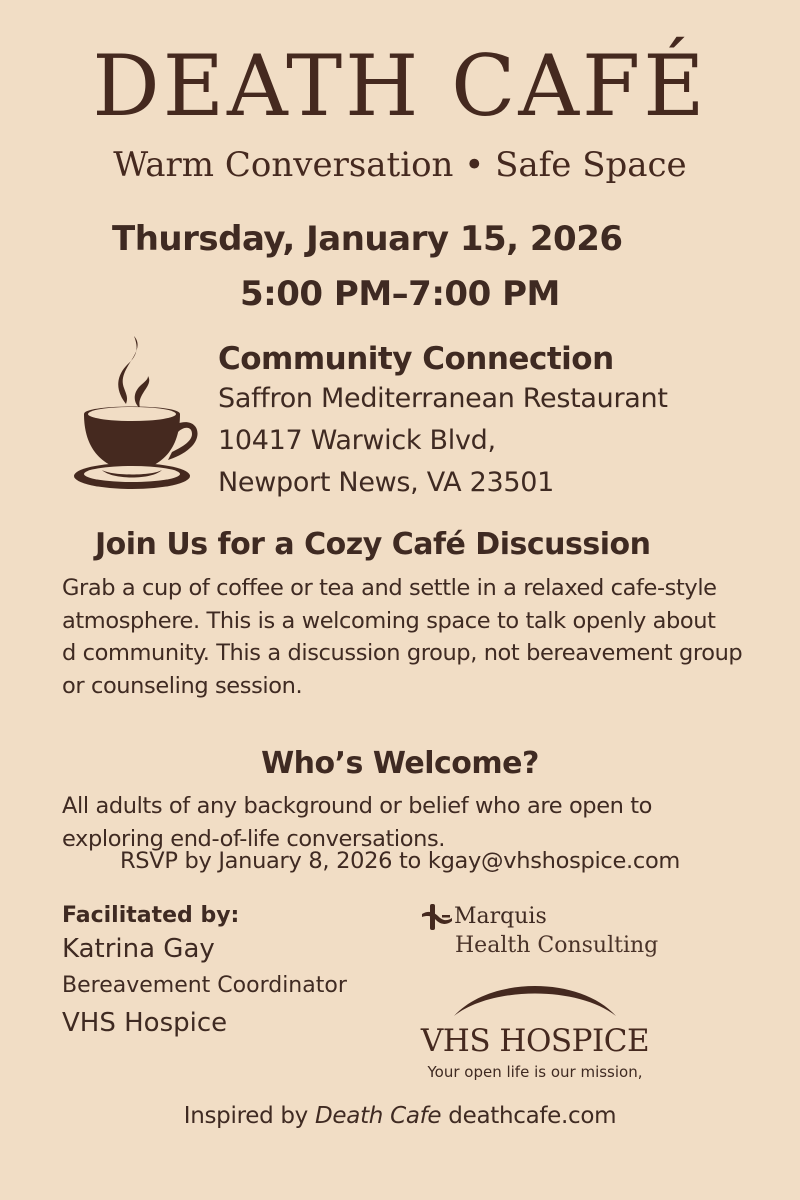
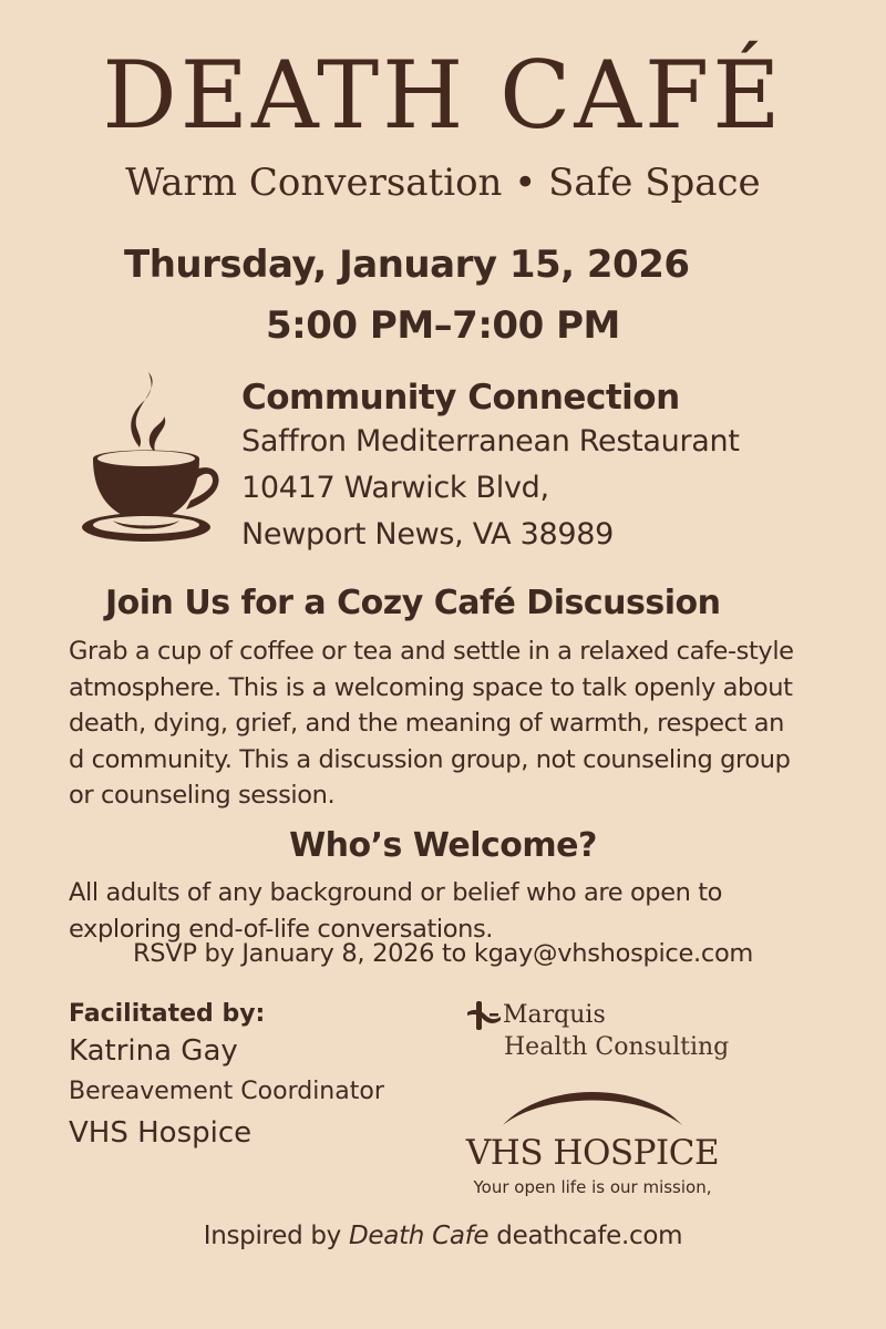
  DEATH CAFÉ
  Warm Conversation • Safe Space
  Thursday, January 15, 2026
  5:00 PM–7:00 PM
  Community Connection
  Saffron Mediterranean Restaurant
  10417 Warwick Blvd,
- Newport News, VA 23501
+ Newport News, VA 38989
  Join Us for a Cozy Café Discussion
  Grab a cup of coffee or tea and settle in a relaxed cafe-style
  atmosphere. This is a welcoming space to talk openly about
+ death, dying, grief, and the meaning of warmth, respect an
- d community. This a discussion group, not bereavement group
+ d community. This a discussion group, not counseling group
  or counseling session.
  Who’s Welcome?
  All adults of any background or belief who are open to
  exploring end-of-life conversations.
  RSVP by January 8, 2026 to kgay@vhshospice.com
  Facilitated by:
  Katrina Gay
  Bereavement Coordinator
  VHS Hospice
  Marquis
  Health Consulting
  VHS HOSPICE
  Your open life is our mission,
  Inspired by Death Cafe deathcafe.com
